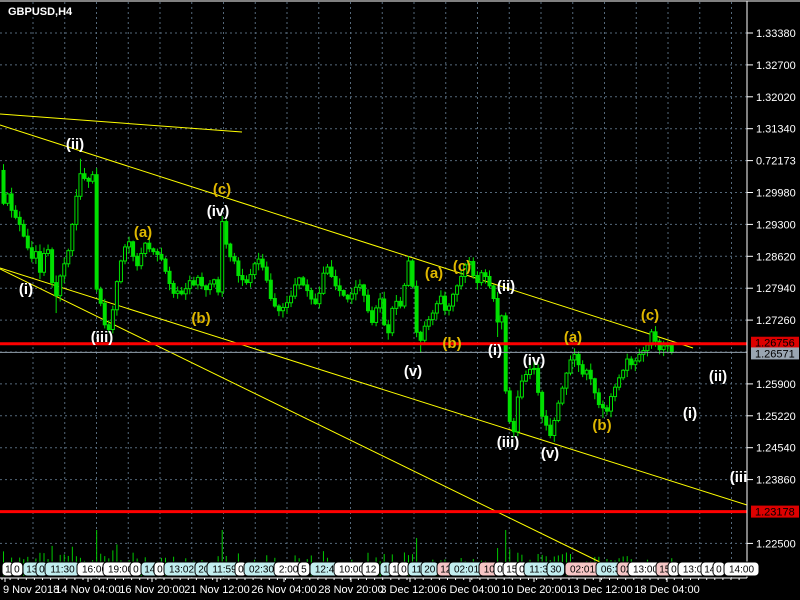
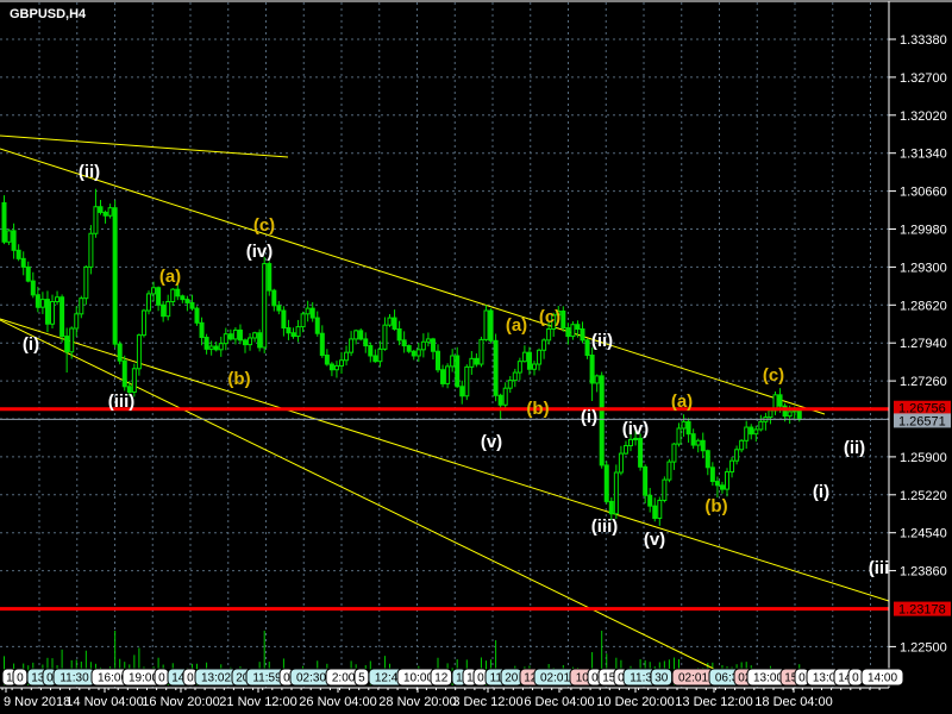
  (ii)
  (c)
  (iv)
  (a)
  (i)
  (b)
  (iii)
  (a)
  (c)
  (ii)
  (b)
  (i)
  (v)
  (iv)
  (iii)
  (v)
  (a)
  (b)
  (c)
  (ii)
  (i)
  (iii
  1.33380
  1.32700
  1.32020
  1.31340
- 0.72173
+ 1.30660
  1.29980
  1.29300
  1.28620
  1.27940
  1.27260
  1.25900
  1.25220
  1.24540
  1.23860
  1.22500
  1.26756
  1.26571
  1.23178
  9 Nov 2018
  14 Nov 04:00
  16 Nov 20:00
  21 Nov 12:00
  26 Nov 04:00
  28 Nov 20:00
  3 Dec 12:00
  6 Dec 04:00
  10 Dec 20:00
  13 Dec 12:00
  18 Dec 04:00
  1
  0
  13
  0
  11:30
  16:0
  19:0
  0
  14
  0
  13:02
  11:59
  0
  02:30
  2:00
  5
  12:4
  10:00
  12
  1
  1
  0
  11
  20
  02:01
  0
  15
  0
  11:3
  30
  02:01
  06:
  13:00
  0
  13:0
  0
  14:00
  GBPUSD,H4
